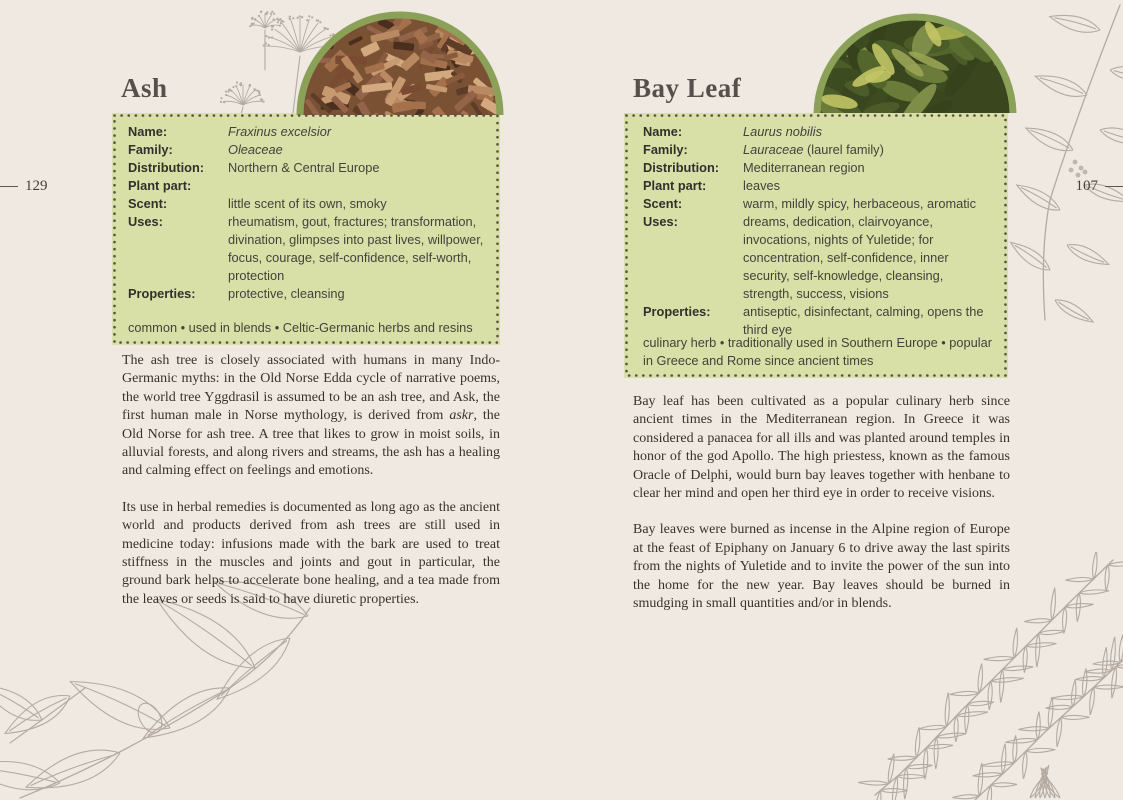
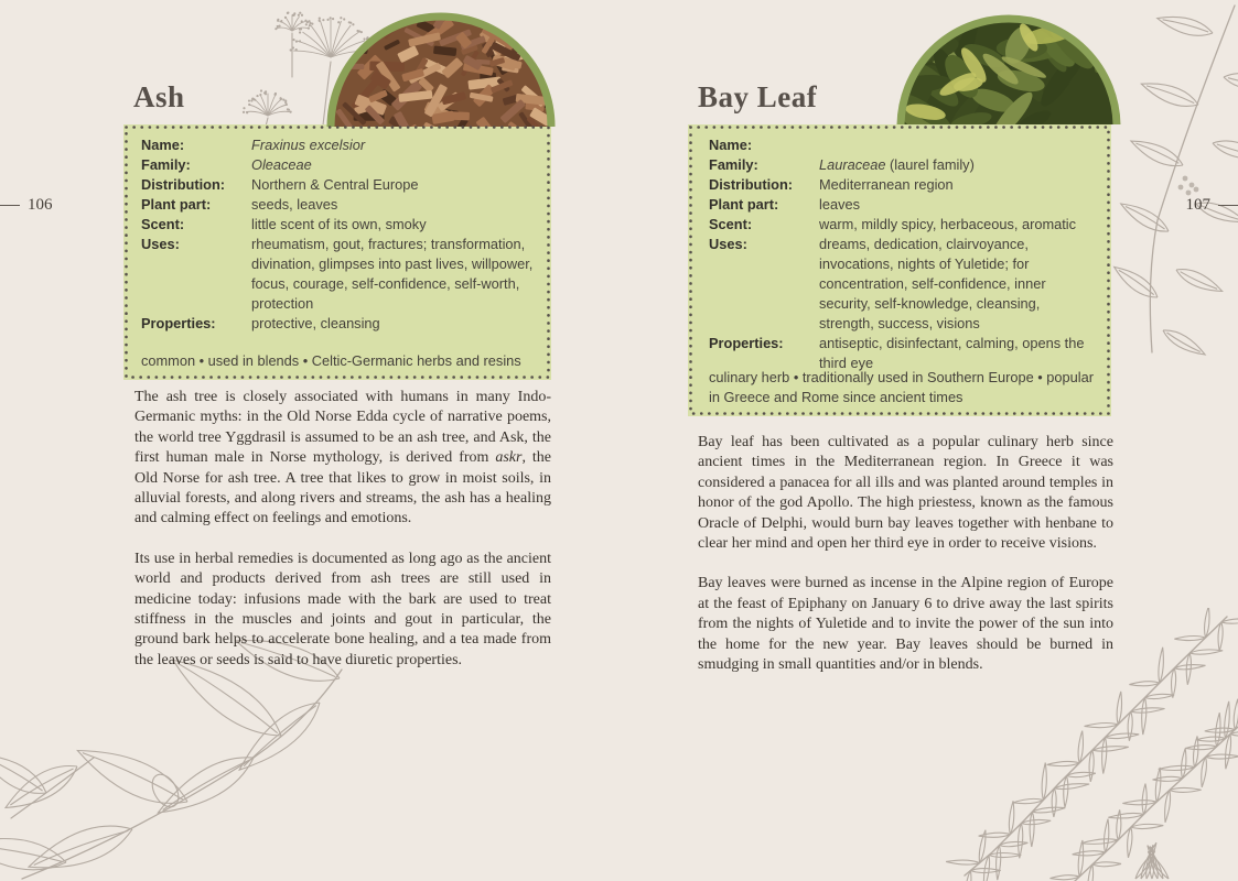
- 129
+ 106
  107
  Ash
  Bay Leaf
  Name:
  Fraxinus excelsior
  Family:
  Oleaceae
  Distribution:
  Northern & Central Europe
  Plant part:
+ seeds, leaves
  Scent:
  little scent of its own, smoky
  Uses:
  rheumatism, gout, fractures; transformation, divination, glimpses into past lives, willpower, focus, courage, self-confidence, self-worth, protection
  Properties:
  protective, cleansing
  common • used in blends • Celtic-Germanic herbs and resins
  Name:
- Laurus nobilis
  Family:
  Lauraceae (laurel family)
  Distribution:
  Mediterranean region
  Plant part:
  leaves
  Scent:
  warm, mildly spicy, herbaceous, aromatic
  Uses:
  dreams, dedication, clairvoyance, invocations, nights of Yuletide; for concentration, self-confidence, inner security, self-knowledge, cleansing, strength, success, visions
  Properties:
  antiseptic, disinfectant, calming, opens the third eye
  culinary herb • traditionally used in Southern Europe • popular in Greece and Rome since ancient times
  The ash tree is closely associated with humans in many Indo-Germanic myths: in the Old Norse Edda cycle of narrative poems, the world tree Yggdrasil is assumed to be an ash tree, and Ask, the first human male in Norse mythology, is derived from askr, the Old Norse for ash tree. A tree that likes to grow in moist soils, in alluvial forests, and along rivers and streams, the ash has a healing and calming effect on feelings and emotions.
  Its use in herbal remedies is documented as long ago as the ancient world and products derived from ash trees are still used in medicine today: infusions made with the bark are used to treat stiffness in the muscles and joints and gout in particular, the ground bark helps to accelerate bone healing, and a tea made from the leaves or seeds is said to have diuretic properties.
  Bay leaf has been cultivated as a popular culinary herb since ancient times in the Mediterranean region. In Greece it was considered a panacea for all ills and was planted around temples in honor of the god Apollo. The high priestess, known as the famous Oracle of Delphi, would burn bay leaves together with henbane to clear her mind and open her third eye in order to receive visions.
  Bay leaves were burned as incense in the Alpine region of Europe at the feast of Epiphany on January 6 to drive away the last spirits from the nights of Yuletide and to invite the power of the sun into the home for the new year. Bay leaves should be burned in smudging in small quantities and/or in blends.
